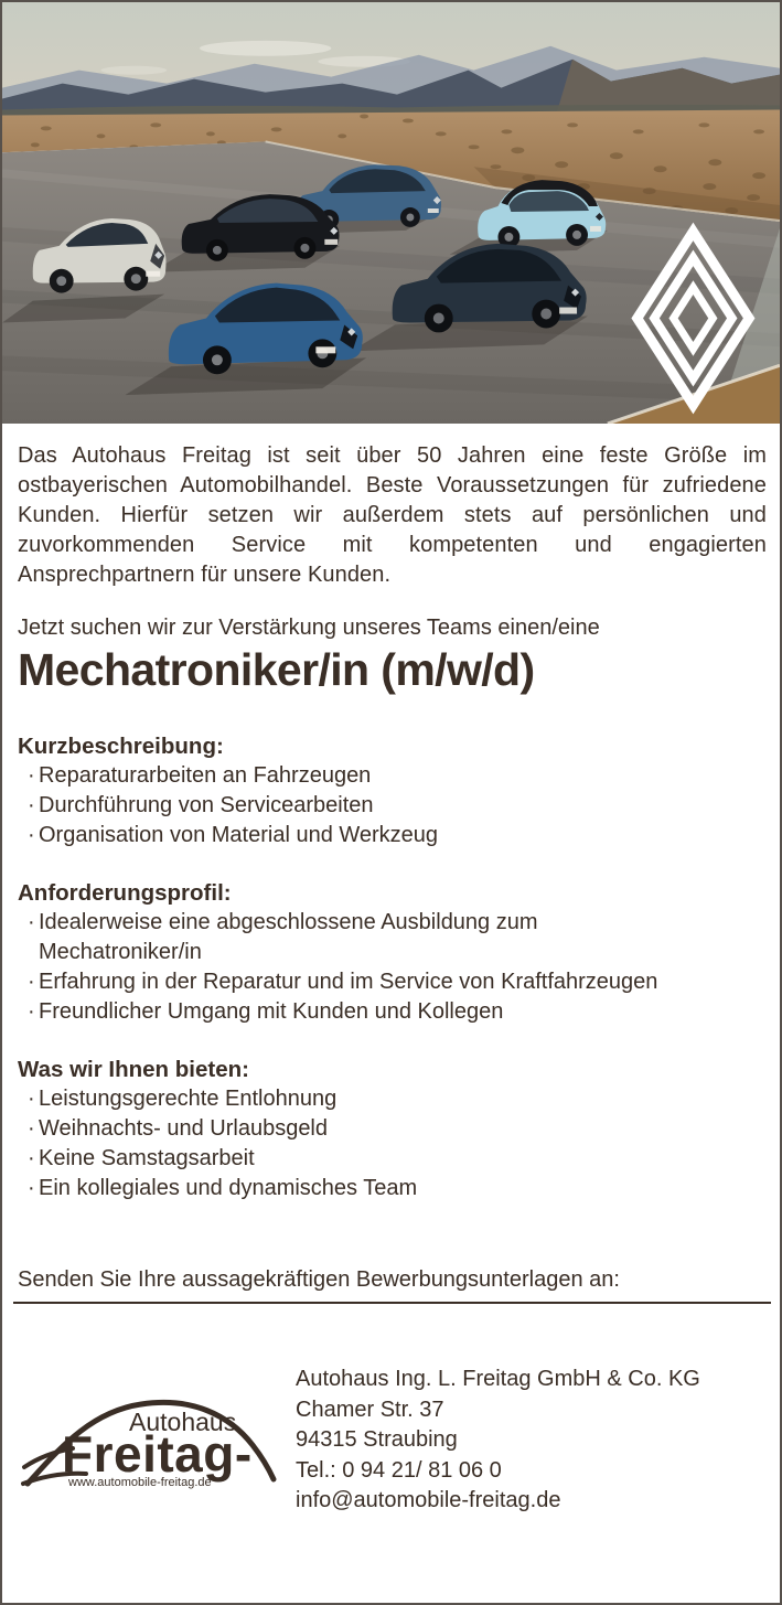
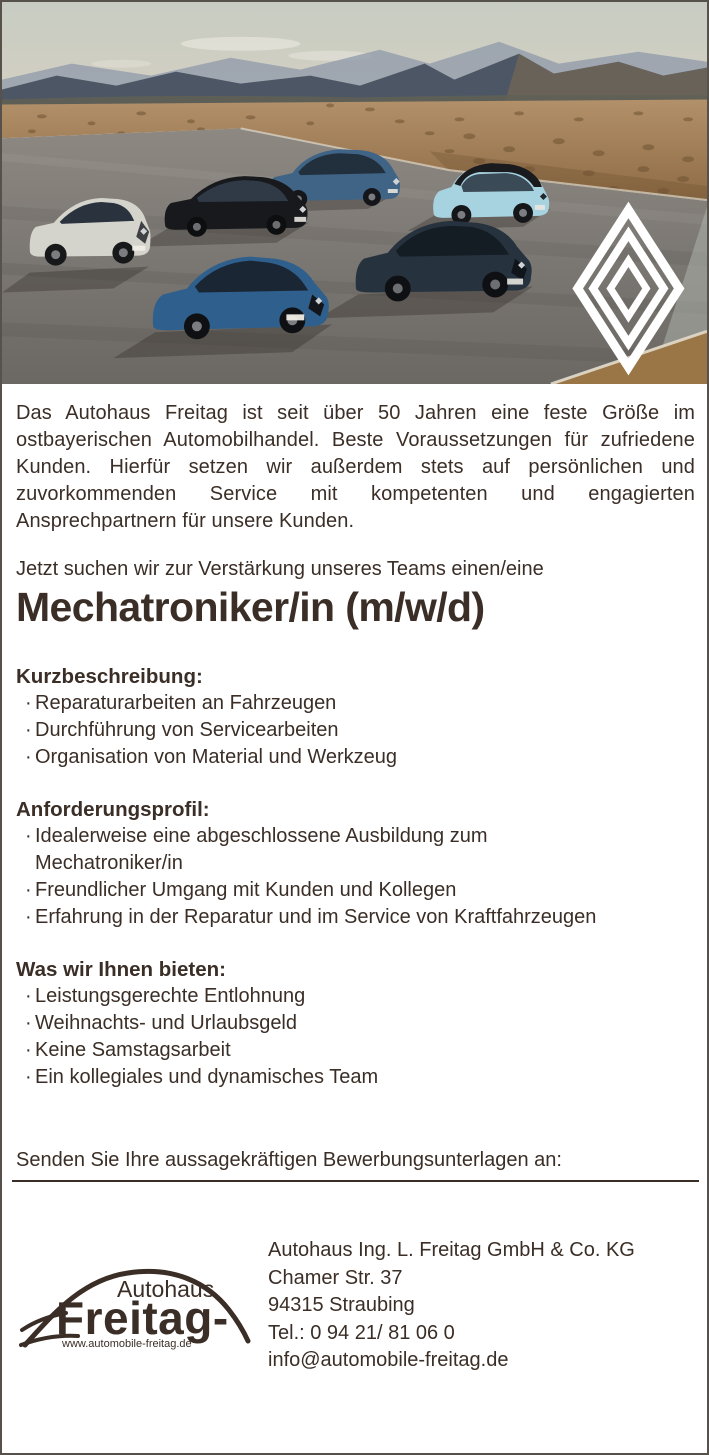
  Das Autohaus Freitag ist seit über 50 Jahren eine feste Größe im ostbayerischen Automobilhandel. Beste Voraussetzungen für zufriedene Kunden. Hierfür setzen wir außerdem stets auf persönlichen und zuvorkommenden Service mit kompetenten und engagierten Ansprechpartnern für unsere Kunden.
  Jetzt suchen wir zur Verstärkung unseres Teams einen/eine
  Mechatroniker/in (m/w/d)
  Kurzbeschreibung:
  ·
  Reparaturarbeiten an Fahrzeugen
  ·
  Durchführung von Servicearbeiten
  ·
  Organisation von Material und Werkzeug
  Anforderungsprofil:
  ·
  Idealerweise eine abgeschlossene Ausbildung zum Mechatroniker/in
  ·
- Erfahrung in der Reparatur und im Service von Kraftfahrzeugen
+ Freundlicher Umgang mit Kunden und Kollegen
  ·
- Freundlicher Umgang mit Kunden und Kollegen
+ Erfahrung in der Reparatur und im Service von Kraftfahrzeugen
  Was wir Ihnen bieten:
  ·
  Leistungsgerechte Entlohnung
  ·
  Weihnachts- und Urlaubsgeld
  ·
  Keine Samstagsarbeit
  ·
  Ein kollegiales und dynamisches Team
  Senden Sie Ihre aussagekräftigen Bewerbungsunterlagen an:
  Autohaus
  Freitag-
  www.automobile-freitag.de
  Autohaus Ing. L. Freitag GmbH & Co. KG
  Chamer Str. 37
  94315 Straubing
  Tel.: 0 94 21/ 81 06 0
  info@automobile-freitag.de
